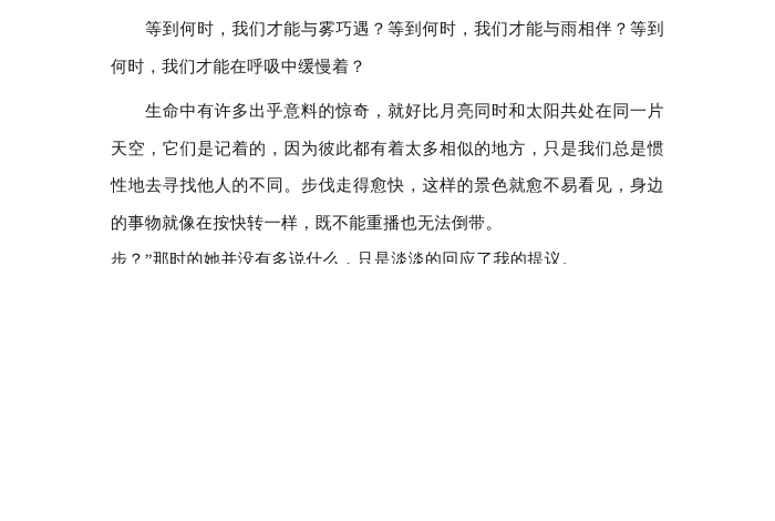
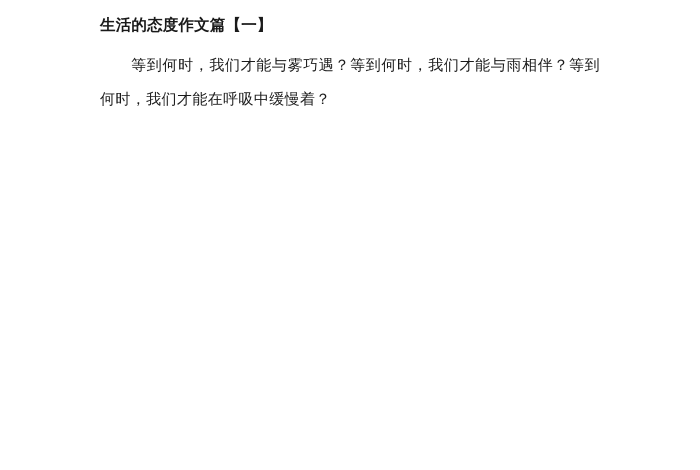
+ 生活的态度作文篇【一】
  等到何时，我们才能与雾巧遇？等到何时，我们才能与雨相伴？等到何时，我们才能在呼吸中缓慢着？
- 生命中有许多出乎意料的惊奇，就好比月亮同时和太阳共处在同一片天空，它们是记着的，因为彼此都有着太多相似的地方，只是我们总是惯性地去寻找他人的不同。步伐走得愈快，这样的景色就愈不易看见，身边的事物就像在按快转一样，既不能重播也无法倒带。
- 步？”那时的她并没有多说什么，只是淡淡的回应了我的提议。
